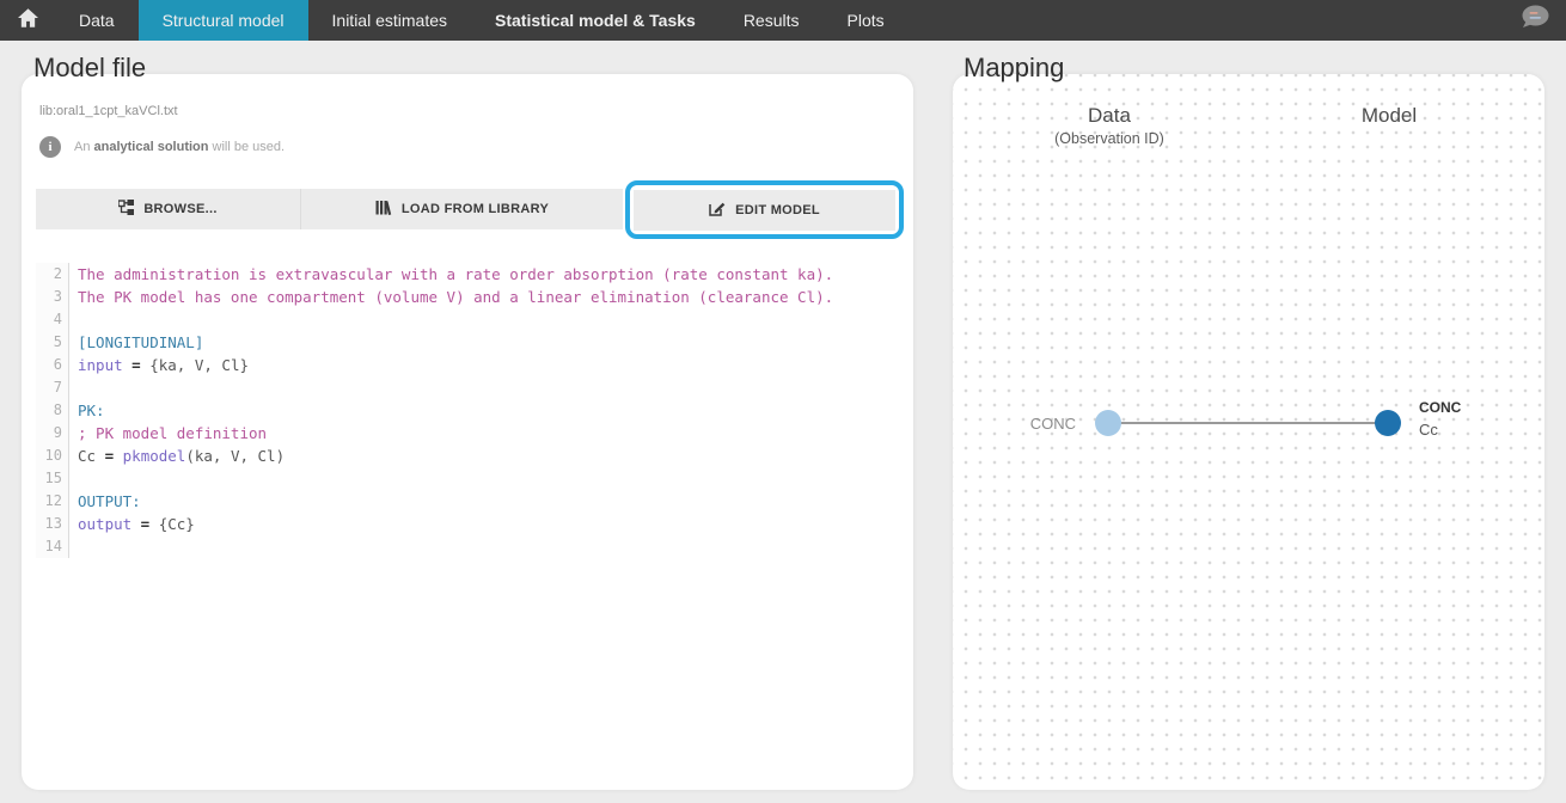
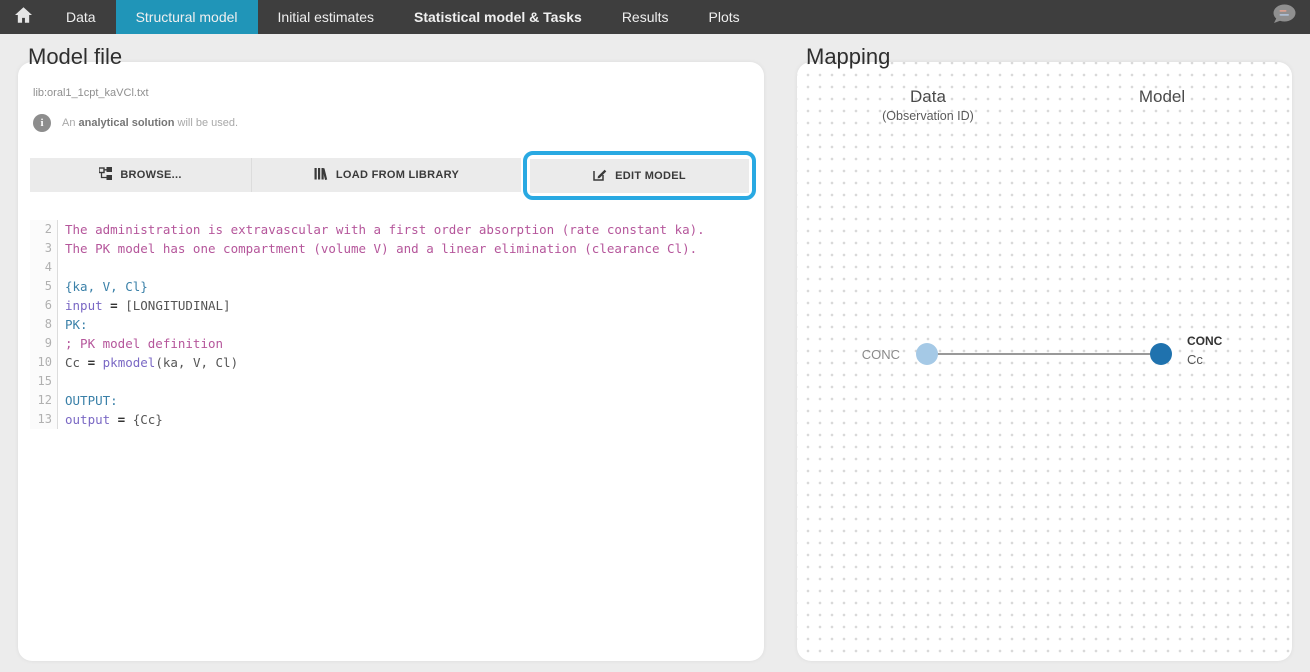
  Data
  Structural model
  Initial estimates
  Statistical model & Tasks
  Results
  Plots
  Model file
  lib:oral1_1cpt_kaVCl.txt
  i
  An analytical solution will be used.
  BROWSE...
  LOAD FROM LIBRARY
  EDIT MODEL
  2
- The administration is extravascular with a rate order absorption (rate constant ka).
+ The administration is extravascular with a first order absorption (rate constant ka).
  3
  The PK model has one compartment (volume V) and a linear elimination (clearance Cl).
  4
  5
- [LONGITUDINAL]
+ {ka, V, Cl}
  6
- input = {ka, V, Cl}
+ input = [LONGITUDINAL]
- 7
  8
  PK:
  9
  ; PK model definition
  10
  Cc = pkmodel(ka, V, Cl)
  15
  12
  OUTPUT:
  13
  output = {Cc}
- 14
  Mapping
  Data
  (Observation ID)
  Model
  CONC
  CONC
  Cc
